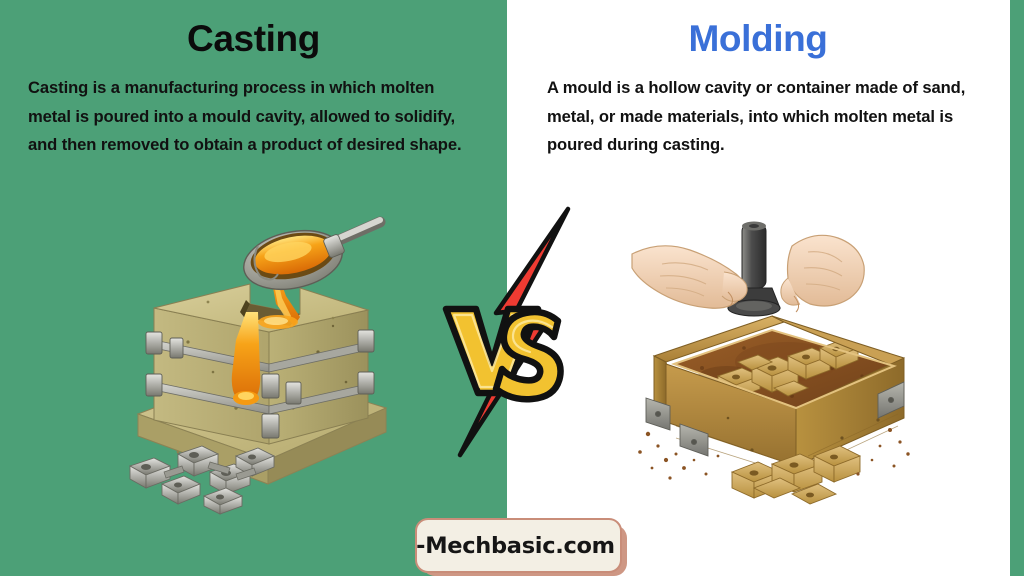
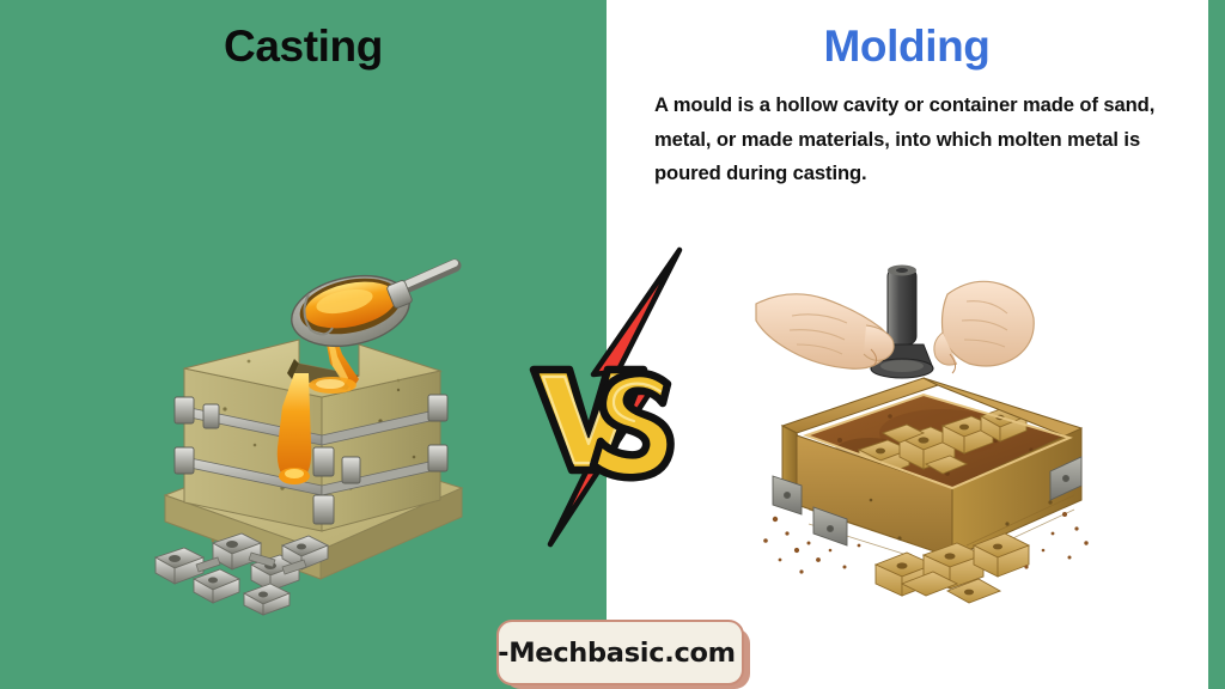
  Casting
- Casting is a manufacturing process in which molten metal is poured into a mould cavity, allowed to solidify, and then removed to obtain a product of desired shape.
  Molding
  A mould is a hollow cavity or container made of sand, metal, or made materials, into which molten metal is poured during casting.
  -Mechbasic.com
